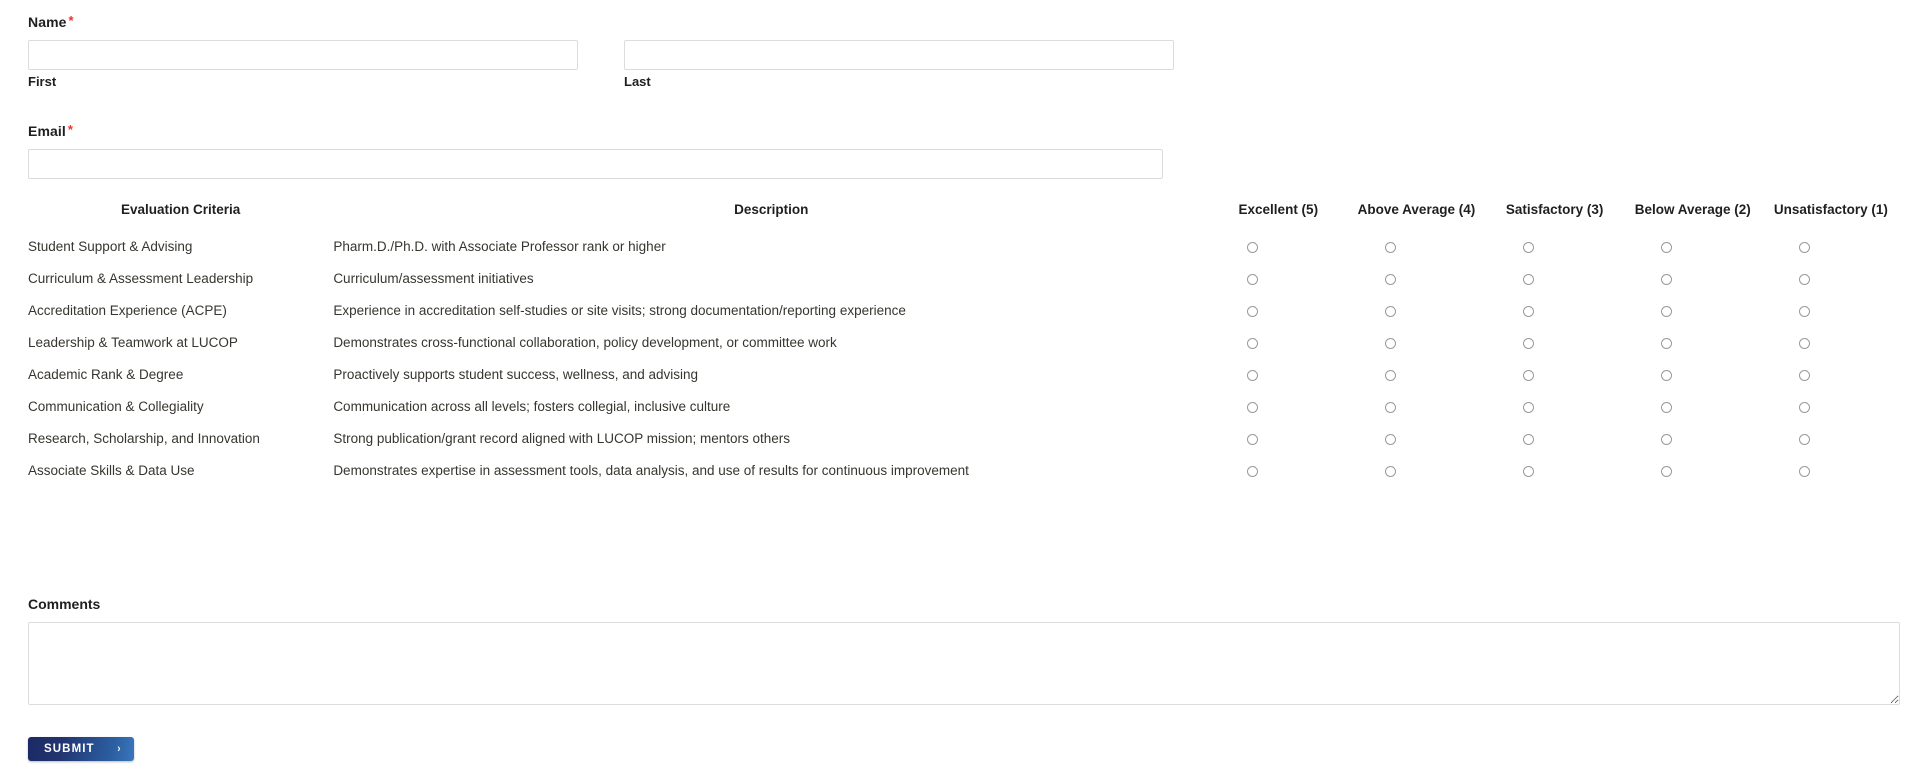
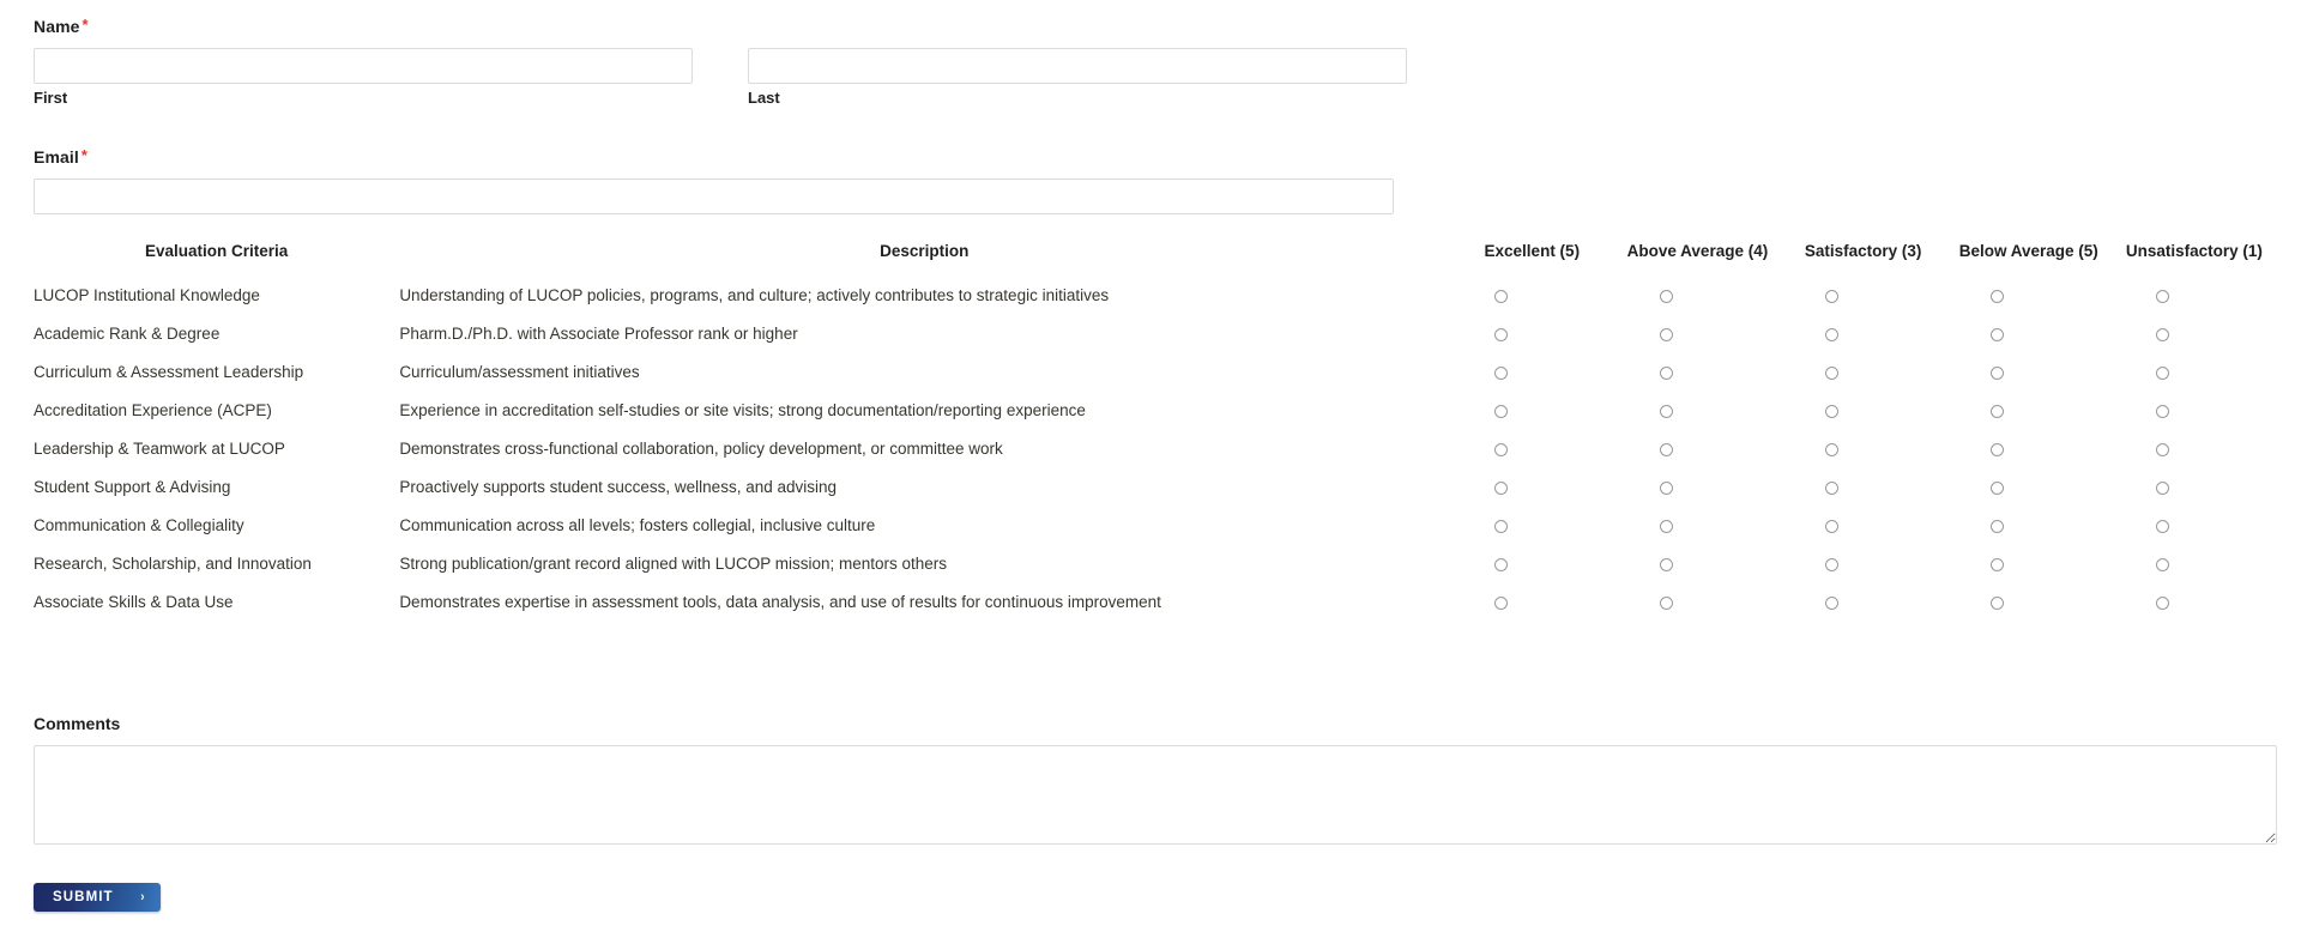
  Name *
  First
  Last
  Email *
- Evaluation Criteria	Description	Excellent (5)	Above Average (4)	Satisfactory (3)	Below Average (2)	Unsatisfactory (1)
+ Evaluation Criteria	Description	Excellent (5)	Above Average (4)	Satisfactory (3)	Below Average (5)	Unsatisfactory (1)
+ LUCOP Institutional Knowledge	Understanding of LUCOP policies, programs, and culture; actively contributes to strategic initiatives
- Student Support & Advising	Pharm.D./Ph.D. with Associate Professor rank or higher
+ Academic Rank & Degree	Pharm.D./Ph.D. with Associate Professor rank or higher
  Curriculum & Assessment Leadership	Curriculum/assessment initiatives
  Accreditation Experience (ACPE)	Experience in accreditation self-studies or site visits; strong documentation/reporting experience
  Leadership & Teamwork at LUCOP	Demonstrates cross-functional collaboration, policy development, or committee work
- Academic Rank & Degree	Proactively supports student success, wellness, and advising
+ Student Support & Advising	Proactively supports student success, wellness, and advising
  Communication & Collegiality	Communication across all levels; fosters collegial, inclusive culture
  Research, Scholarship, and Innovation	Strong publication/grant record aligned with LUCOP mission; mentors others
  Associate Skills & Data Use	Demonstrates expertise in assessment tools, data analysis, and use of results for continuous improvement
  Comments
  SUBMIT
  ›
